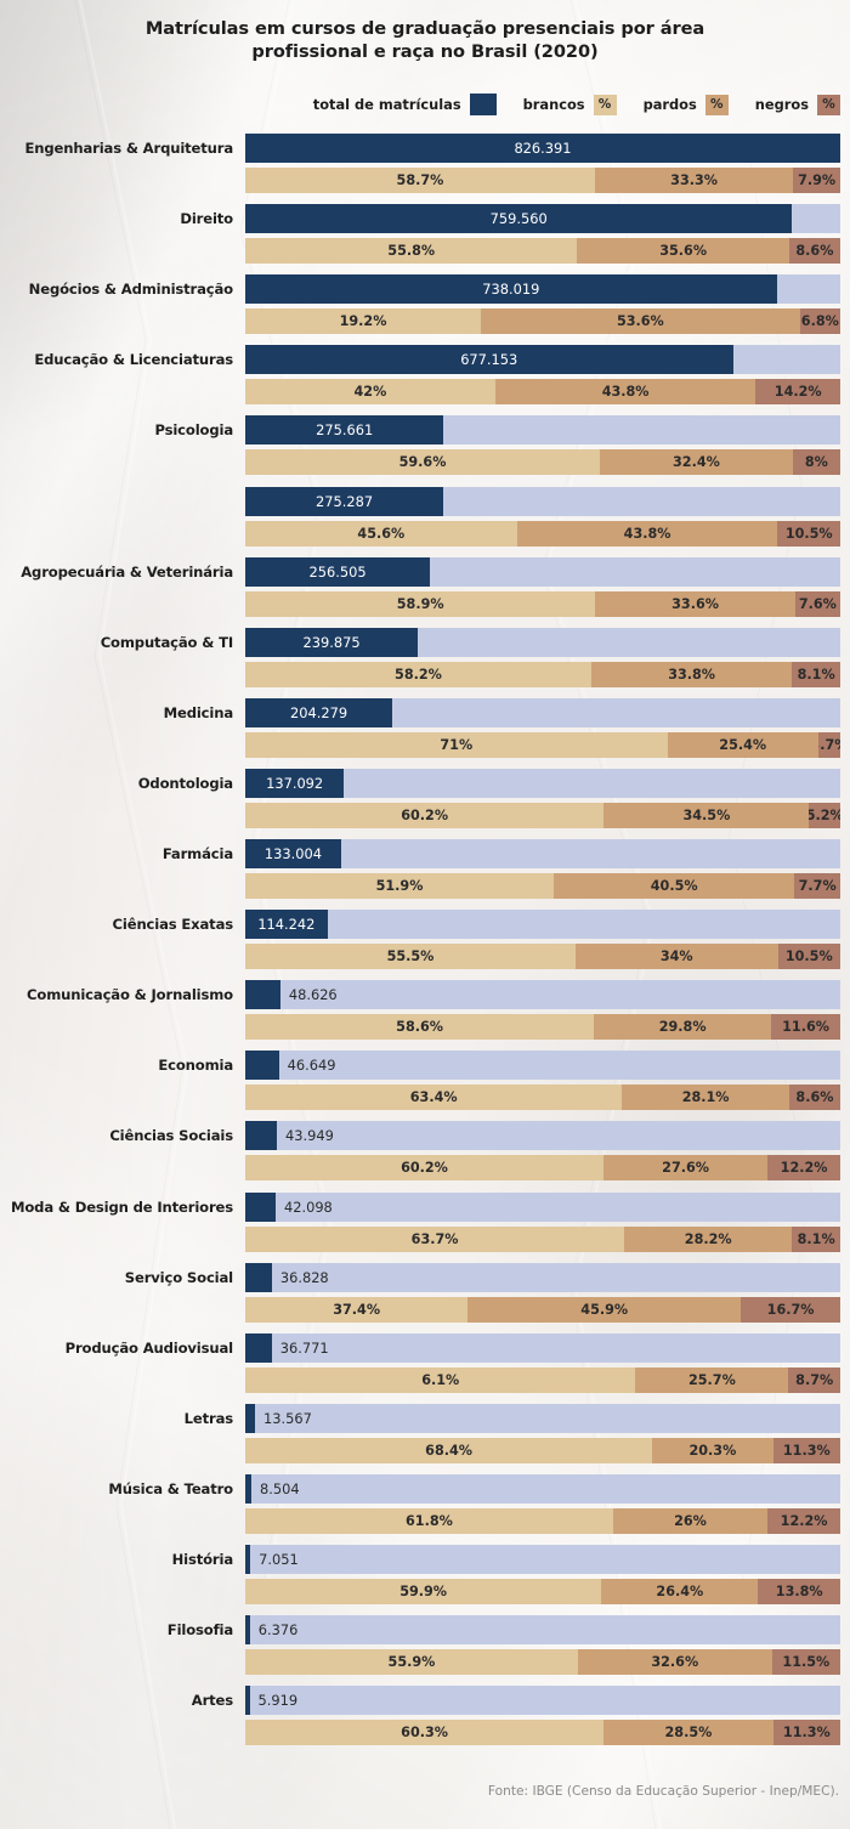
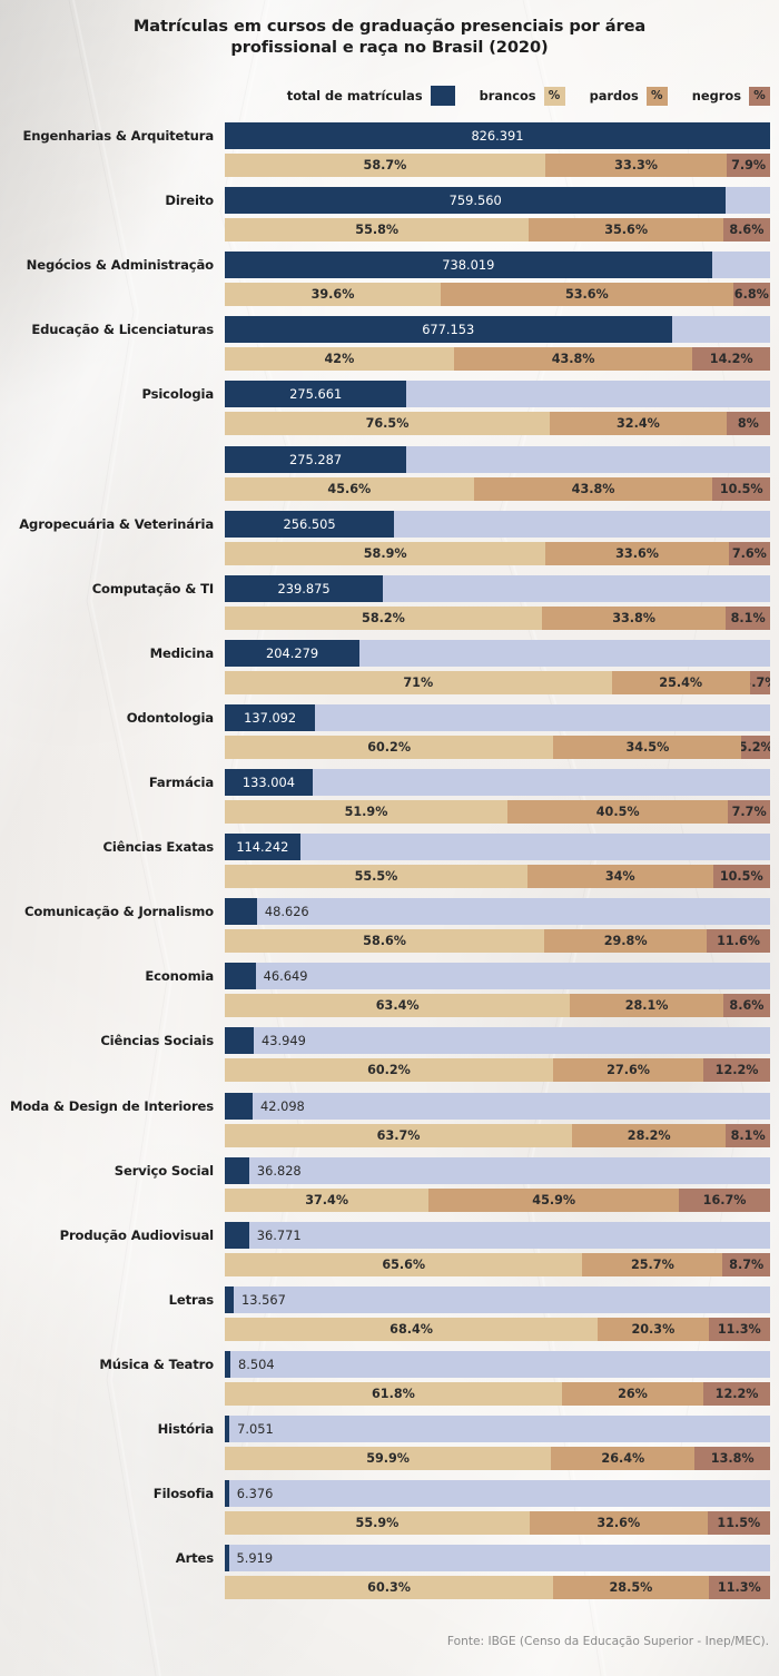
  Matrículas em cursos de graduação presenciais por área
  profissional e raça no Brasil (2020)
  total de matrículas
  brancos
  %
  pardos
  %
  negros
  %
  Engenharias & Arquitetura
  826.391
  58.7%
  33.3%
  7.9%
  Direito
  759.560
  55.8%
  35.6%
  8.6%
  Negócios & Administração
  738.019
- 19.2%
+ 39.6%
  53.6%
  6.8%
  Educação & Licenciaturas
  677.153
  42%
  43.8%
  14.2%
  Psicologia
  275.661
- 59.6%
+ 76.5%
  32.4%
  8%
  275.287
  45.6%
  43.8%
  10.5%
  Agropecuária & Veterinária
  256.505
  58.9%
  33.6%
  7.6%
  Computação & TI
  239.875
  58.2%
  33.8%
  8.1%
  Medicina
  204.279
  71%
  25.4%
  Odontologia
  137.092
  60.2%
  34.5%
  5.2%
  Farmácia
  133.004
  51.9%
  40.5%
  7.7%
  Ciências Exatas
  114.242
  55.5%
  34%
  10.5%
  Comunicação & Jornalismo
  48.626
  58.6%
  29.8%
  11.6%
  Economia
  46.649
  63.4%
  28.1%
  8.6%
  Ciências Sociais
  43.949
  60.2%
  27.6%
  12.2%
  Moda & Design de Interiores
  42.098
  63.7%
  28.2%
  8.1%
  Serviço Social
  36.828
  37.4%
  45.9%
  16.7%
  Produção Audiovisual
  36.771
- 6.1%
+ 65.6%
  25.7%
  8.7%
  Letras
  13.567
  68.4%
  20.3%
  11.3%
  Música & Teatro
  8.504
  61.8%
  26%
  12.2%
  História
  7.051
  59.9%
  26.4%
  13.8%
  Filosofia
  6.376
  55.9%
  32.6%
  11.5%
  Artes
  5.919
  60.3%
  28.5%
  11.3%
  Fonte: IBGE (Censo da Educação Superior - Inep/MEC).
